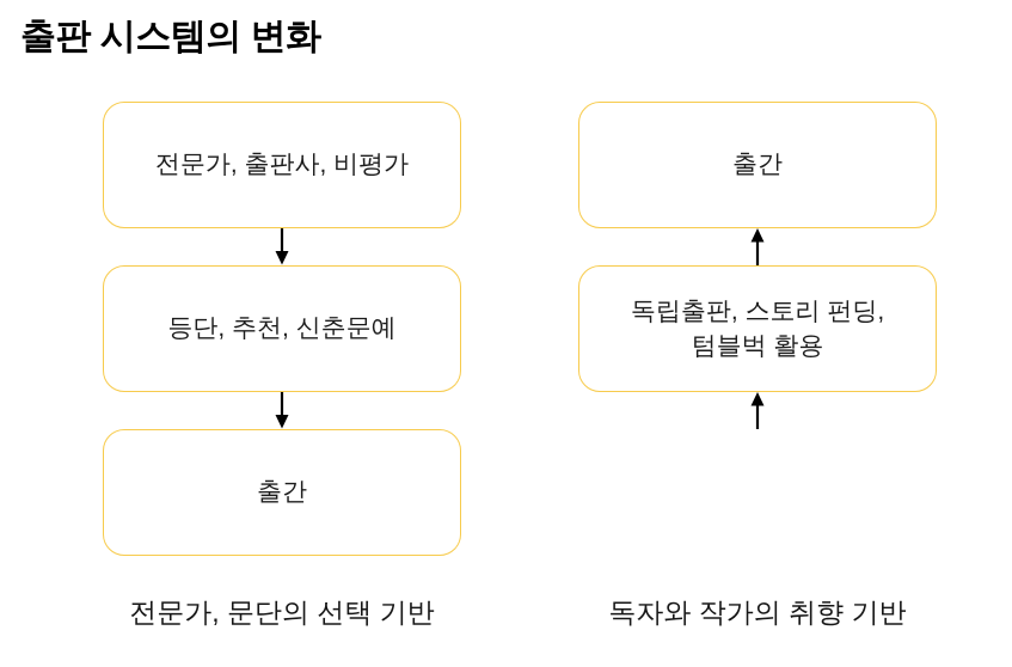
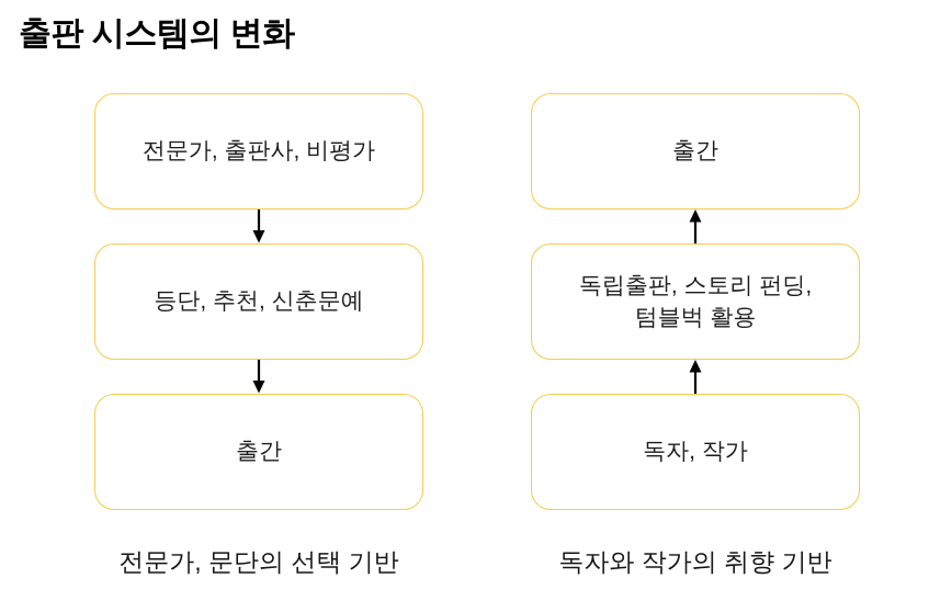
  출판 시스템의 변화
  전문가, 출판사, 비평가
  등단, 추천, 신춘문예
  출간
  출간
  독립출판, 스토리 펀딩,
  텀블벅 활용
+ 독자, 작가
  전문가, 문단의 선택 기반
  독자와 작가의 취향 기반
